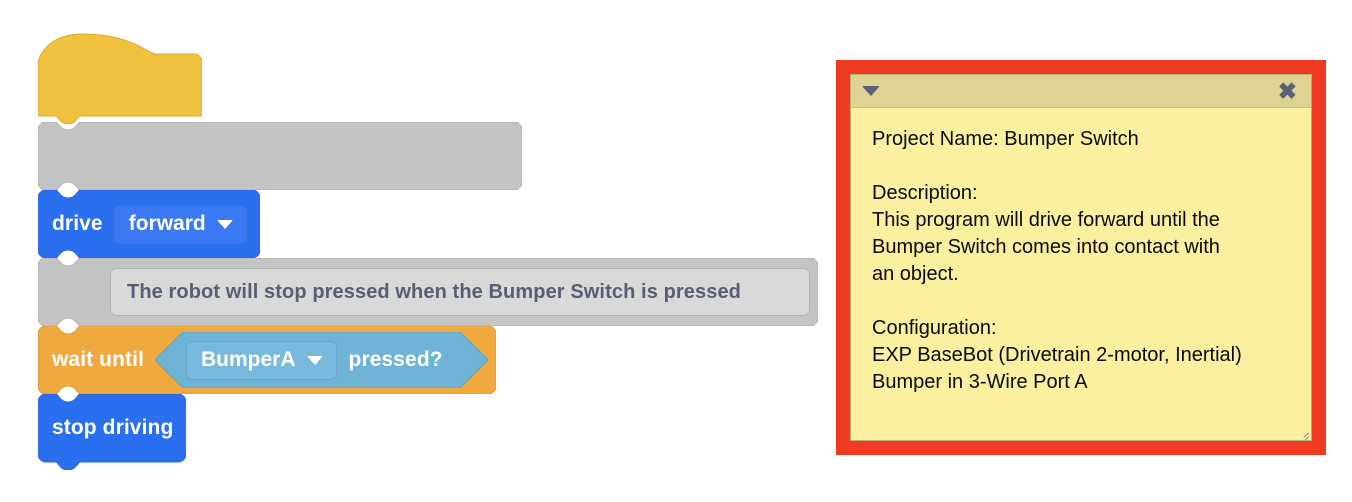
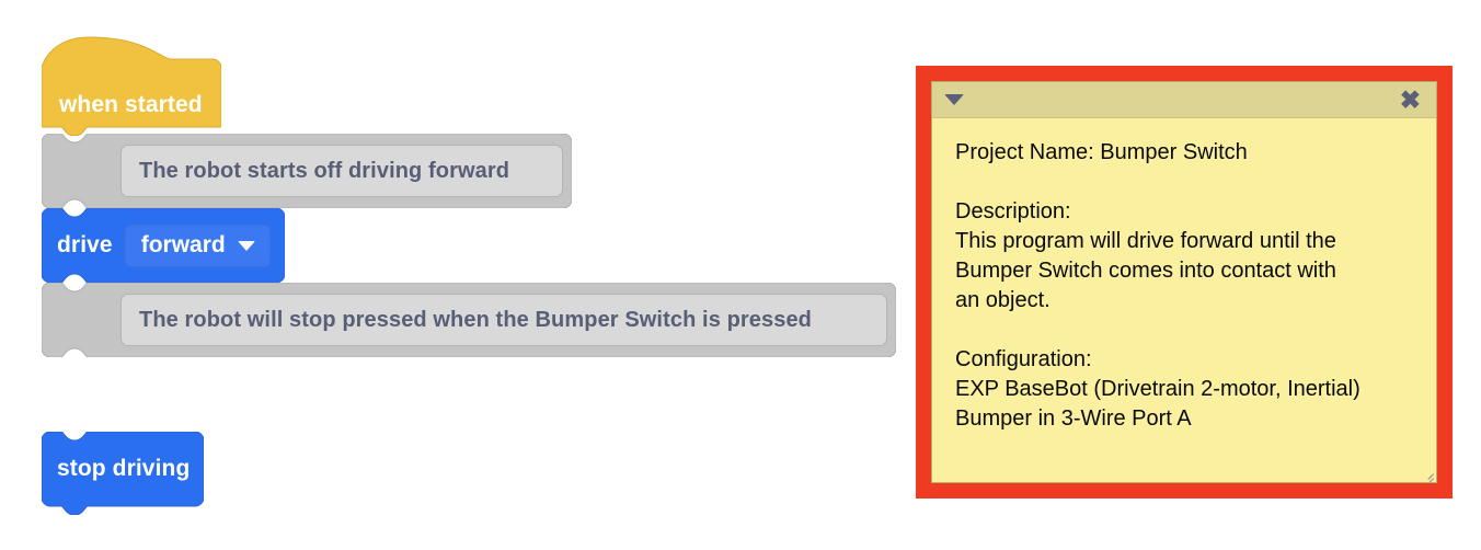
+ when started
+ The robot starts off driving forward
  drive
  forward
  The robot will stop pressed when the Bumper Switch is pressed
- wait until
- BumperA
- pressed?
  stop driving
  ✖
  Project Name: Bumper Switch
  Description:
  This program will drive forward until the
  Bumper Switch comes into contact with
  an object.
  Configuration:
  EXP BaseBot (Drivetrain 2-motor, Inertial)
  Bumper in 3-Wire Port A
